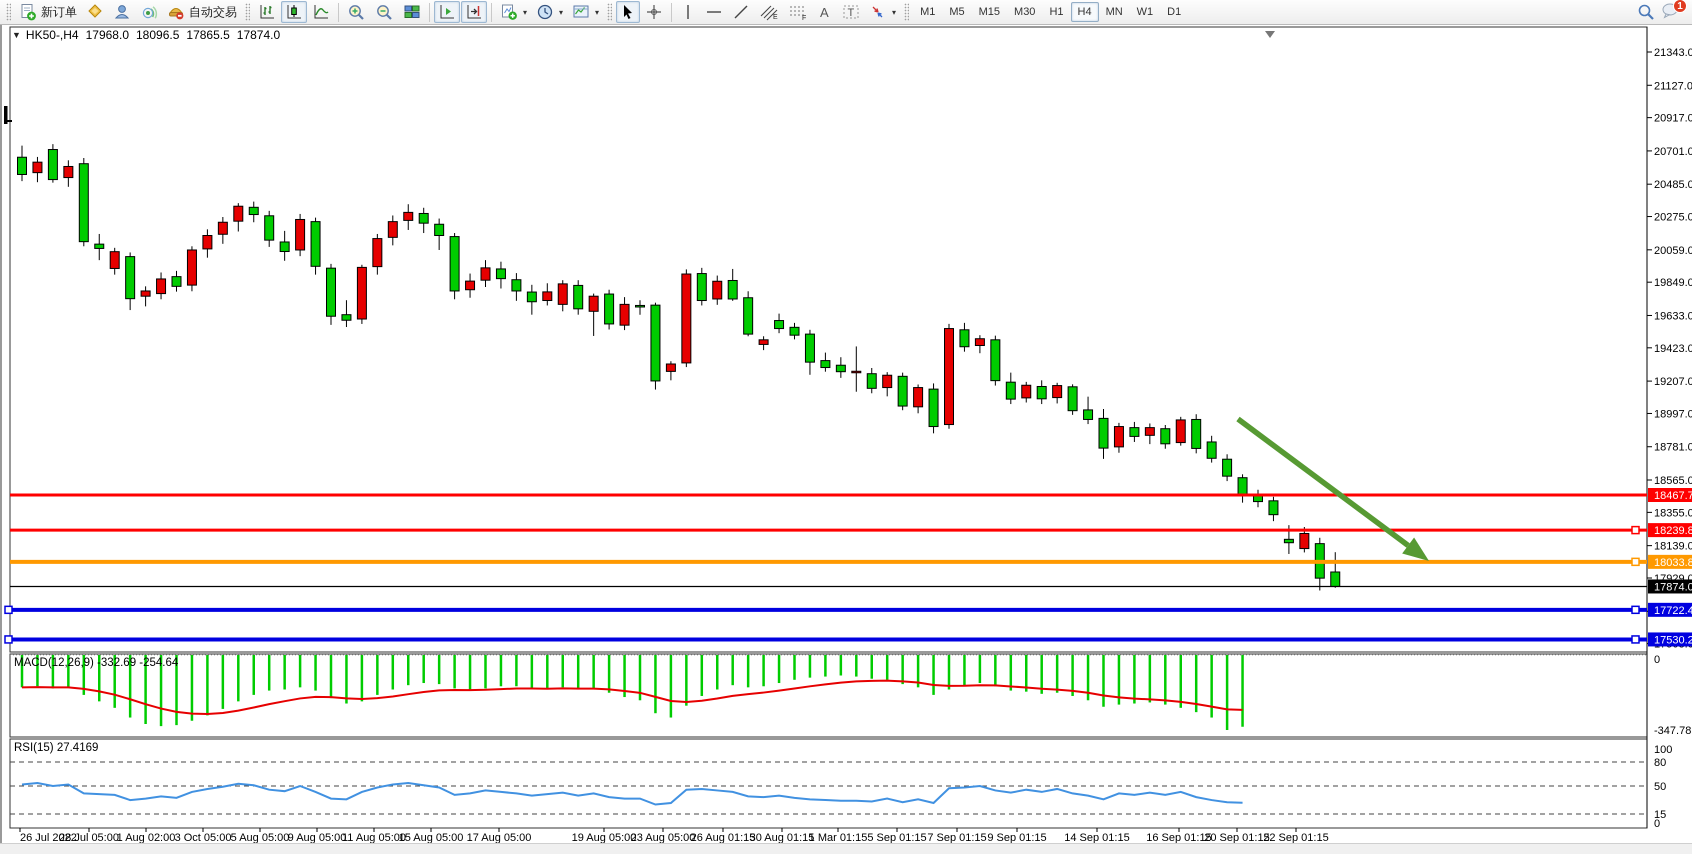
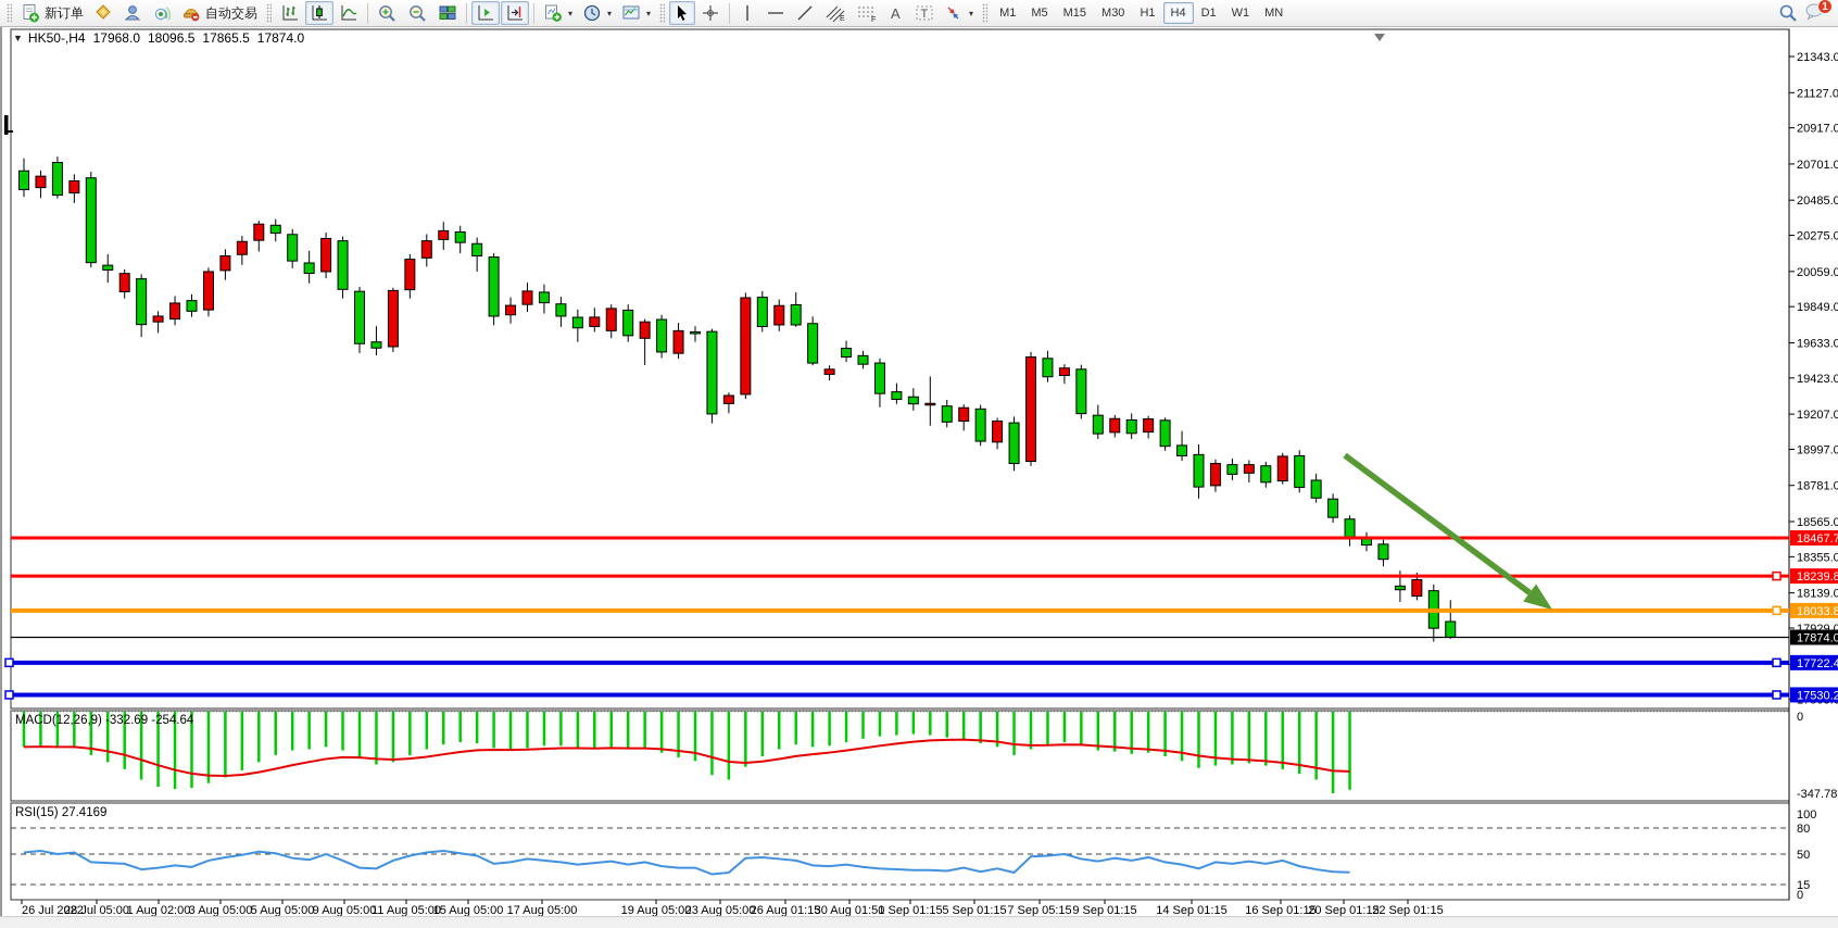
  新订单
  自动交易
  ▾
  ▾
  ▾
  A
  T
  ▾
  M1
  M5
  M15
  M30
  H1
  H4
- MN
+ D1
  W1
- D1
+ MN
  1
  ▼
  HK50-,H4
  17968.0
  18096.5
  17865.5
  17874.0
  21343.0
  21127.0
  20917.0
  20701.0
  20485.0
  20275.0
  20059.0
  19849.0
  19633.0
  19423.0
  19207.0
  18997.0
  18781.0
  18565.0
  18355.0
  18139.0
  17929.0
  18467.7
  18239.8
  18033.8
  17722.4
  17530.2
  17874.0
  0
  -347.78
  MACD(12,26,9) -332.69 -254.64
  100
  80
  50
  15
  0
  RSI(15) 27.4169
  26 Jul 2022
  28 Jul 05:00
  1 Aug 02:00
- 3 Oct 05:00
+ 3 Aug 05:00
  5 Aug 05:00
  9 Aug 05:00
  11 Aug 05:00
  15 Aug 05:00
  17 Aug 05:00
  19 Aug 05:00
  23 Aug 05:00
  26 Aug 01:15
- 30 Aug 01:15
+ 30 Aug 01:50
- 1 Mar 01:15
+ 1 Sep 01:15
  5 Sep 01:15
- 7 Sep 01:15
+ 7 Sep 05:15
  9 Sep 01:15
  14 Sep 01:15
  16 Sep 01:15
  20 Sep 01:15
  22 Sep 01:15
